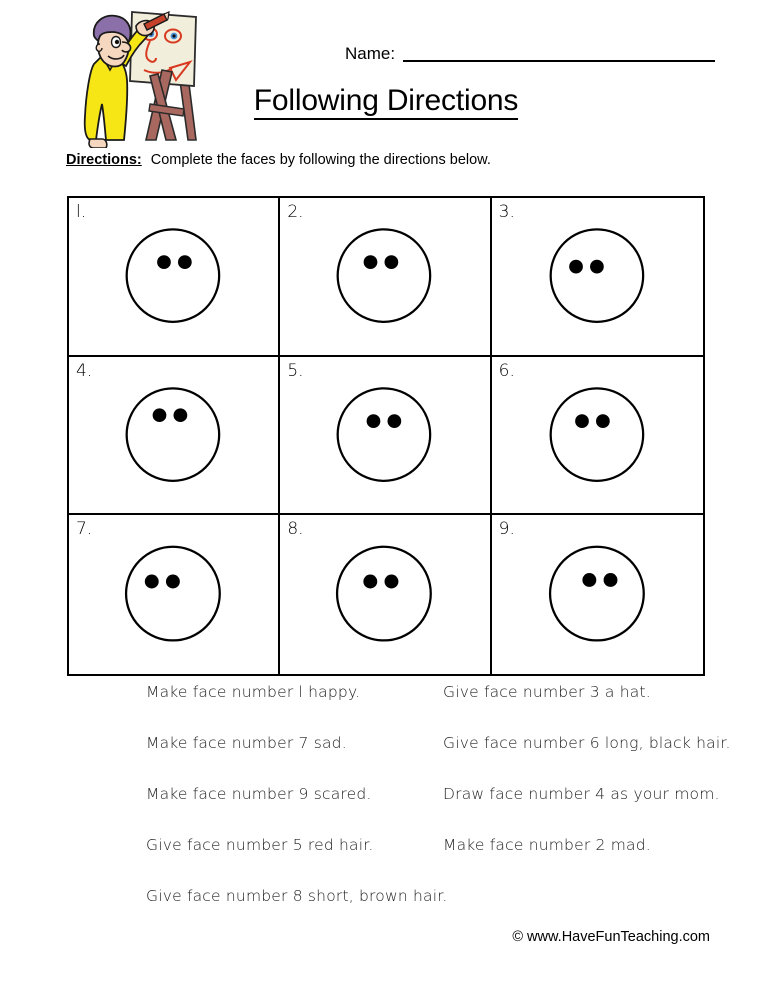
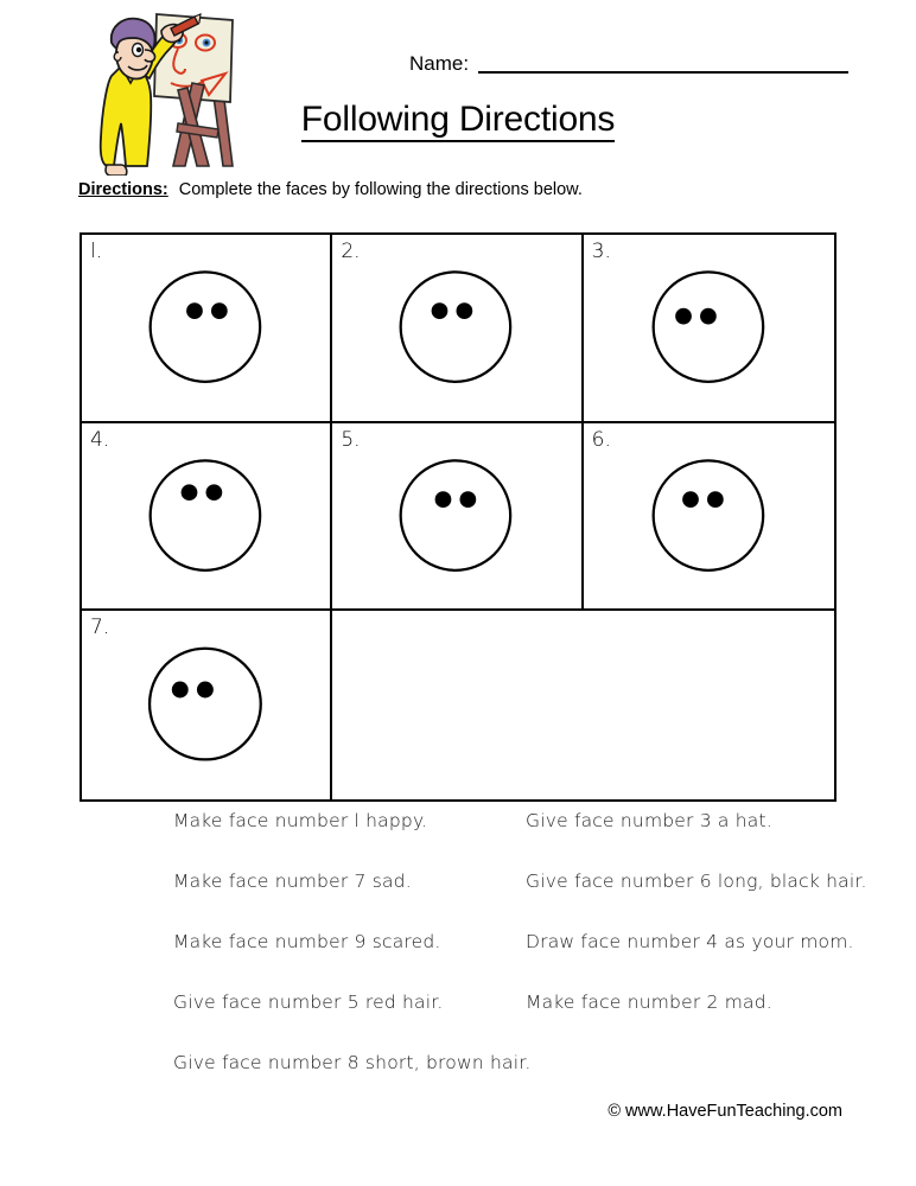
  Name:
  Following Directions
  Directions:
  Complete the faces by following the directions below.
  l.
  2.
  3.
  4.
  5.
  6.
  7.
- 8.
- 9.
  Make face number l happy.
  Make face number 7 sad.
  Make face number 9 scared.
  Give face number 5 red hair.
  Give face number 8 short, brown hair.
  Give face number 3 a hat.
  Give face number 6 long, black hair.
  Draw face number 4 as your mom.
  Make face number 2 mad.
  © www.HaveFunTeaching.com
